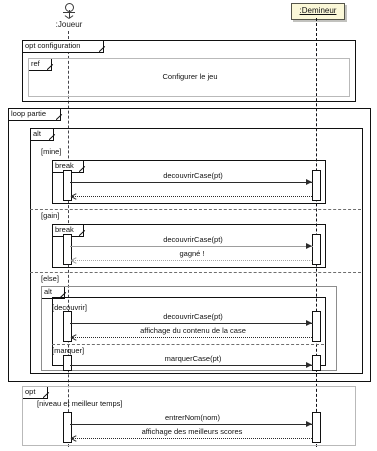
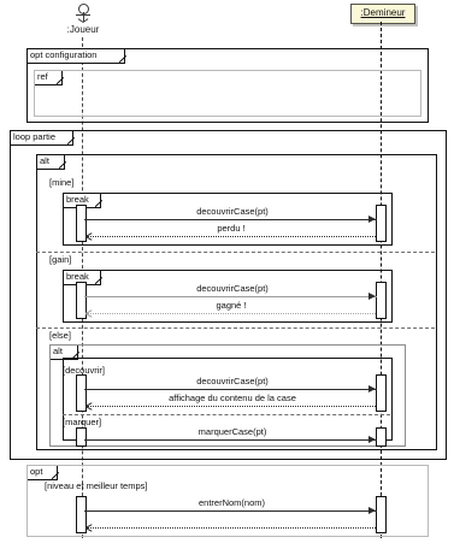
  :Joueur
  :Demineur
  opt configuration
  ref
- Configurer le jeu
  loop partie
  alt
  [mine]
  [gain]
  [else]
  break
  decouvrirCase(pt)
+ perdu !
  break
  decouvrirCase(pt)
  gagné !
  alt
  [decouvrir]
  decouvrirCase(pt)
  affichage du contenu de la case
  [marquer]
  marquerCase(pt)
  opt
  [niveau et meilleur temps]
  entrerNom(nom)
- affichage des meilleurs scores
